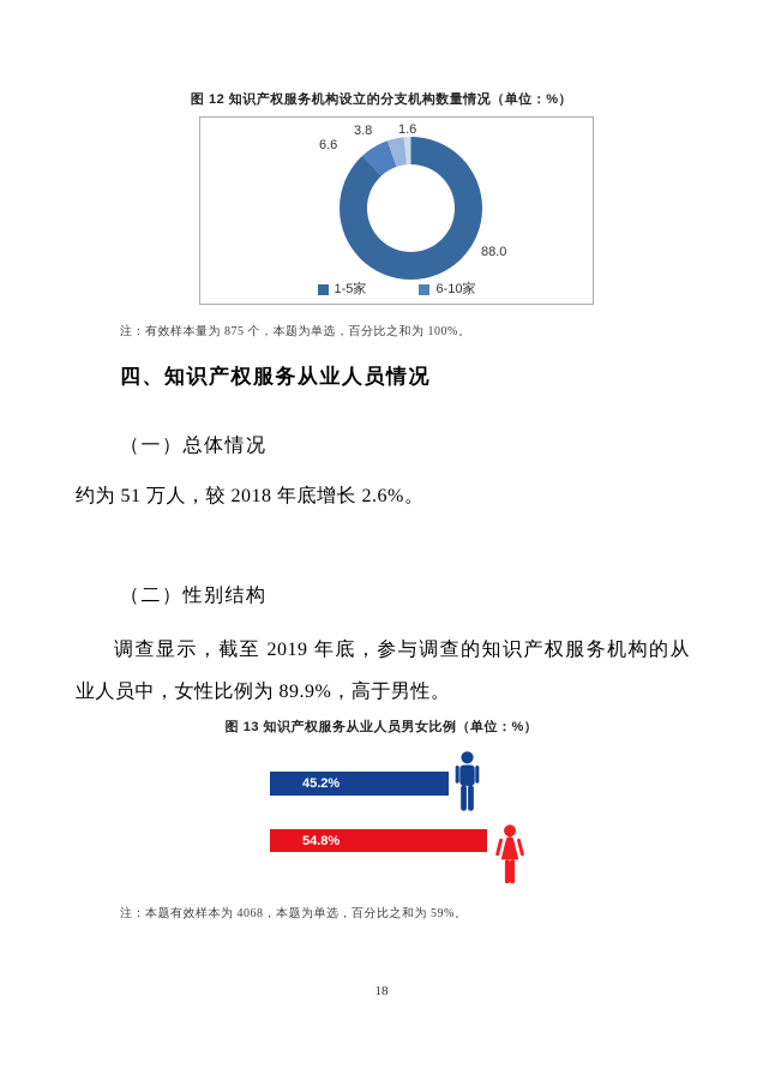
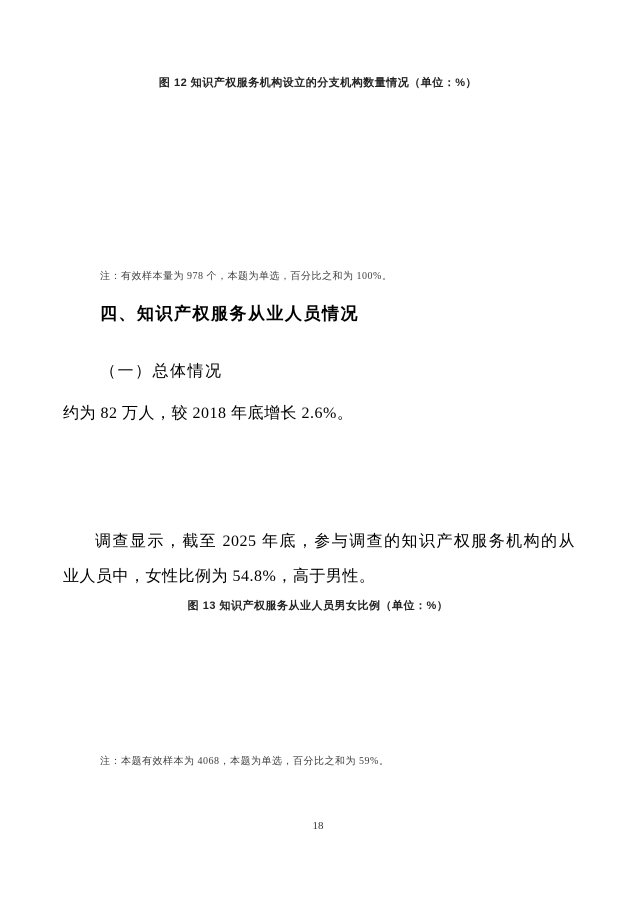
  图 12 知识产权服务机构设立的分支机构数量情况（单位：%）
- 88.0
- 6.6
- 3.8
- 1.6
- 1-5家
- 6-10家
- 注：有效样本量为 875 个，本题为单选，百分比之和为 100%。
+ 注：有效样本量为 978 个，本题为单选，百分比之和为 100%。
  四、知识产权服务从业人员情况
  （一）总体情况
- 约为 51 万人，较 2018 年底增长 2.6%。
+ 约为 82 万人，较 2018 年底增长 2.6%。
- （二）性别结构
- 调查显示，截至 2019 年底，参与调查的知识产权服务机构的从
+ 调查显示，截至 2025 年底，参与调查的知识产权服务机构的从
- 业人员中，女性比例为 89.9%，高于男性。
+ 业人员中，女性比例为 54.8%，高于男性。
  图 13 知识产权服务从业人员男女比例（单位：%）
- 45.2%
- 54.8%
  注：本题有效样本为 4068，本题为单选，百分比之和为 59%。
  18
